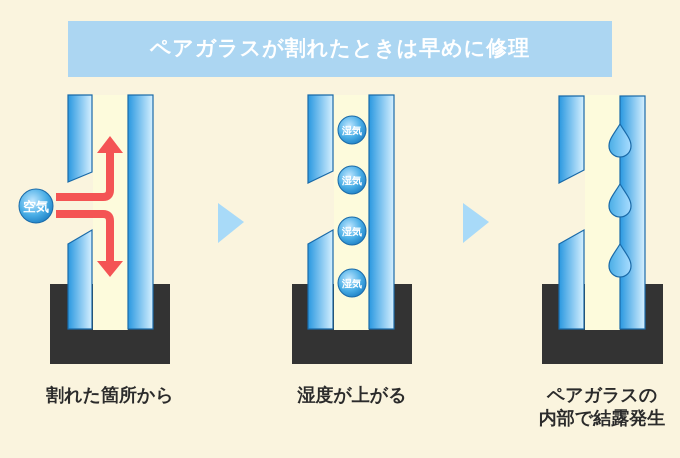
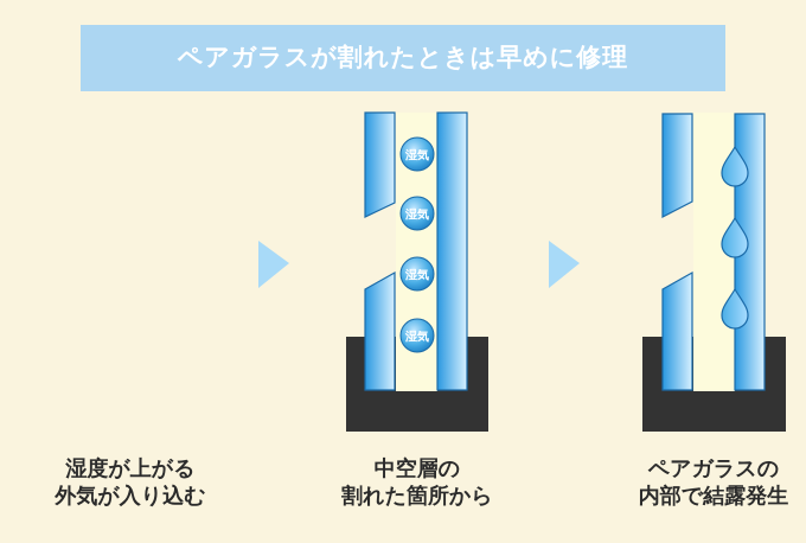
  ペアガラスが割れたときは早めに修理
- 空気
  湿気
  湿気
  湿気
  湿気
- 割れた箇所から
+ 湿度が上がる
+ 外気が入り込む
+ 中空層の
- 湿度が上がる
+ 割れた箇所から
  ペアガラスの
  内部で結露発生
